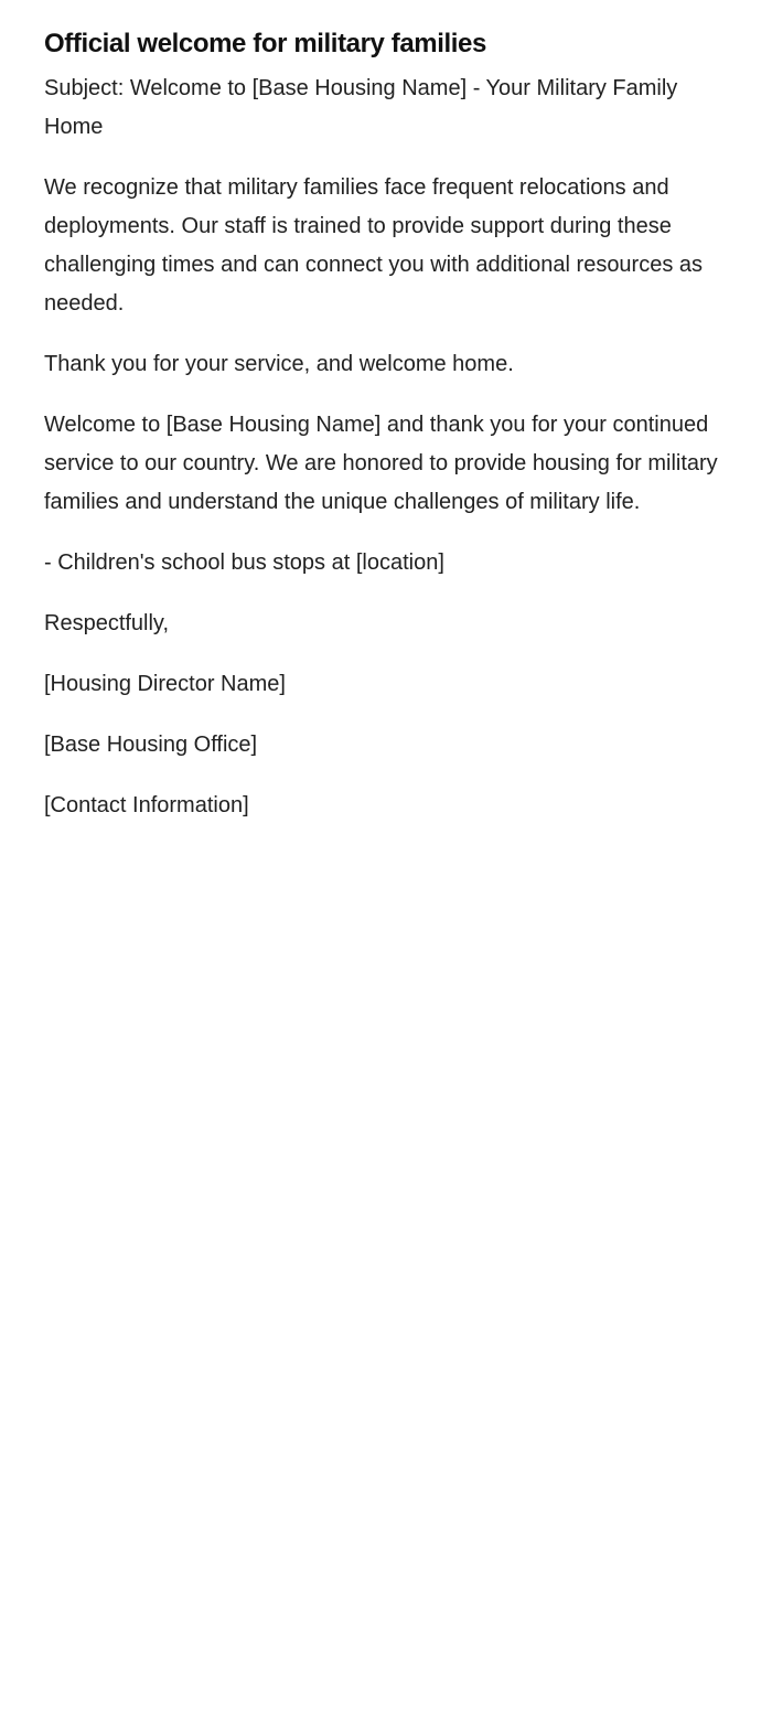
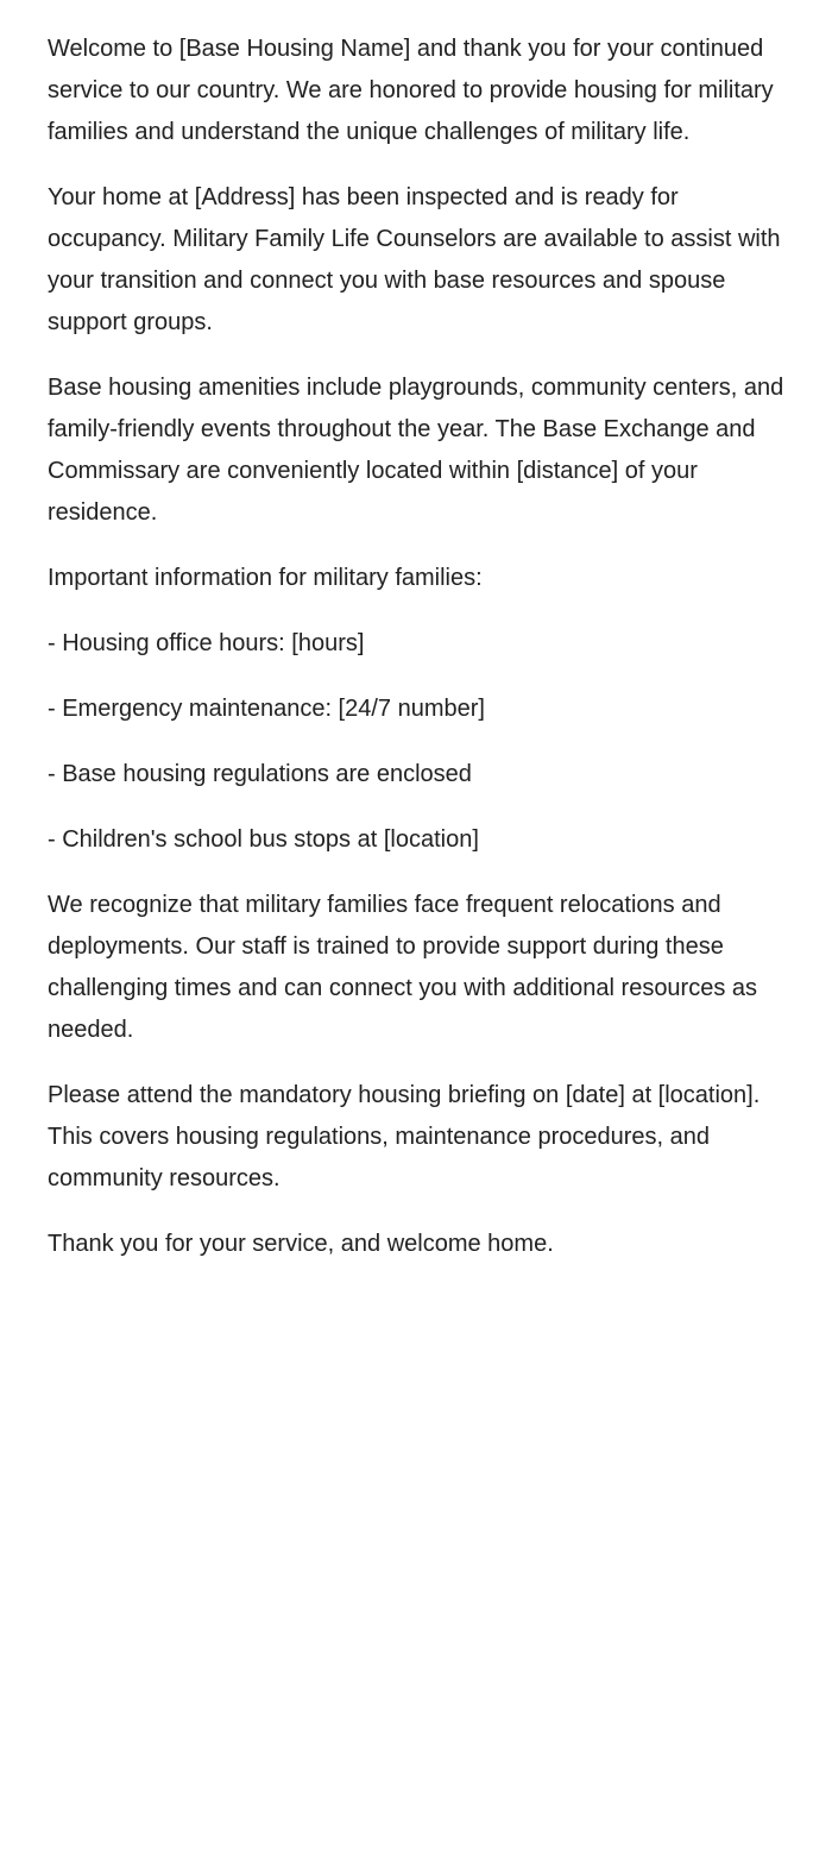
- Official welcome for military families
- Subject: Welcome to [Base Housing Name] - Your Military Family Home
- We recognize that military families face frequent relocations and deployments. Our staff is trained to provide support during these challenging times and can connect you with additional resources as needed.
+ Welcome to [Base Housing Name] and thank you for your continued service to our country. We are honored to provide housing for military families and understand the unique challenges of military life.
+ Your home at [Address] has been inspected and is ready for occupancy. Military Family Life Counselors are available to assist with your transition and connect you with base resources and spouse support groups.
+ Base housing amenities include playgrounds, community centers, and family-friendly events throughout the year. The Base Exchange and Commissary are conveniently located within [distance] of your residence.
+ Important information for military families:
+ - Housing office hours: [hours]
+ - Emergency maintenance: [24/7 number]
+ - Base housing regulations are enclosed
- Thank you for your service, and welcome home.
+ - Children's school bus stops at [location]
- Welcome to [Base Housing Name] and thank you for your continued service to our country. We are honored to provide housing for military families and understand the unique challenges of military life.
+ We recognize that military families face frequent relocations and deployments. Our staff is trained to provide support during these challenging times and can connect you with additional resources as needed.
+ Please attend the mandatory housing briefing on [date] at [location]. This covers housing regulations, maintenance procedures, and community resources.
- - Children's school bus stops at [location]
+ Thank you for your service, and welcome home.
- Respectfully,
- [Housing Director Name]
- [Base Housing Office]
- [Contact Information]
